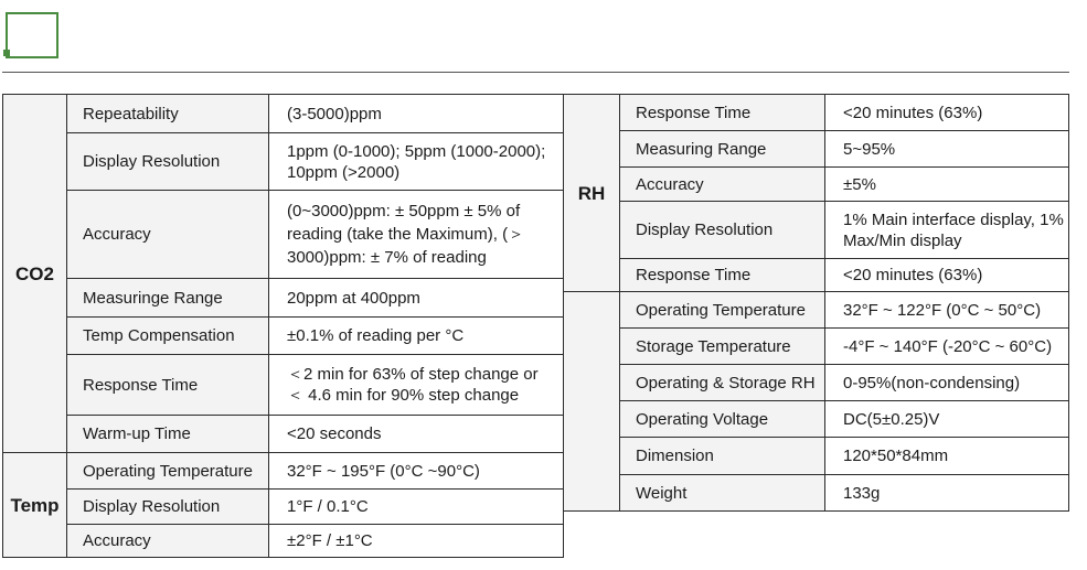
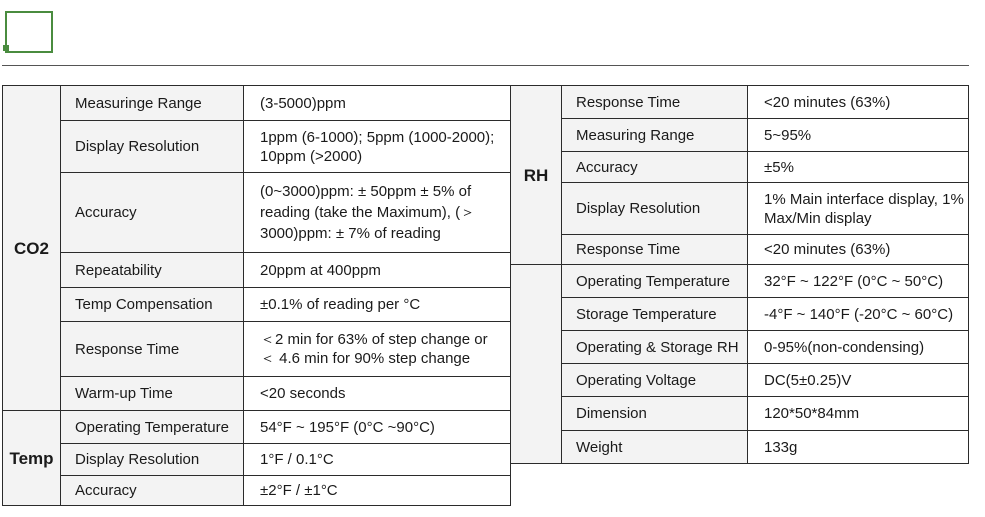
  CO2
- Repeatability
+ Measuringe Range
  (3-5000)ppm
  Display Resolution
- 1ppm (0-1000); 5ppm (1000-2000); 10ppm (>2000)
+ 1ppm (6-1000); 5ppm (1000-2000); 10ppm (>2000)
  Accuracy
  (0~3000)ppm: ± 50ppm ± 5% of reading (take the Maximum), (＞3000)ppm: ± 7% of reading
- Measuringe Range
+ Repeatability
  20ppm at 400ppm
  Temp Compensation
  ±0.1% of reading per °C
  Response Time
  ＜2 min for 63% of step change or ＜ 4.6 min for 90% step change
  Warm-up Time
  <20 seconds
  Temp
  Operating Temperature
- 32°F ~ 195°F (0°C ~90°C)
+ 54°F ~ 195°F (0°C ~90°C)
  Display Resolution
  1°F / 0.1°C
  Accuracy
  ±2°F / ±1°C
  RH
  Response Time
  <20 minutes (63%)
  Measuring Range
  5~95%
  Accuracy
  ±5%
  Display Resolution
  1% Main interface display, 1% Max/Min display
  Response Time
  <20 minutes (63%)
  Operating Temperature
  32°F ~ 122°F (0°C ~ 50°C)
  Storage Temperature
  -4°F ~ 140°F (-20°C ~ 60°C)
  Operating & Storage RH
  0-95%(non-condensing)
  Operating Voltage
  DC(5±0.25)V
  Dimension
  120*50*84mm
  Weight
  133g
